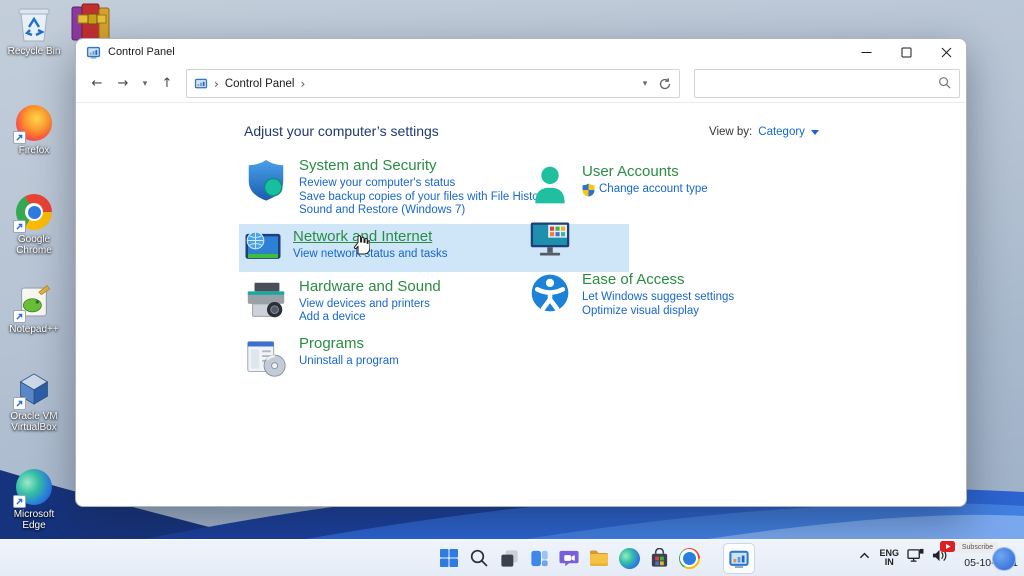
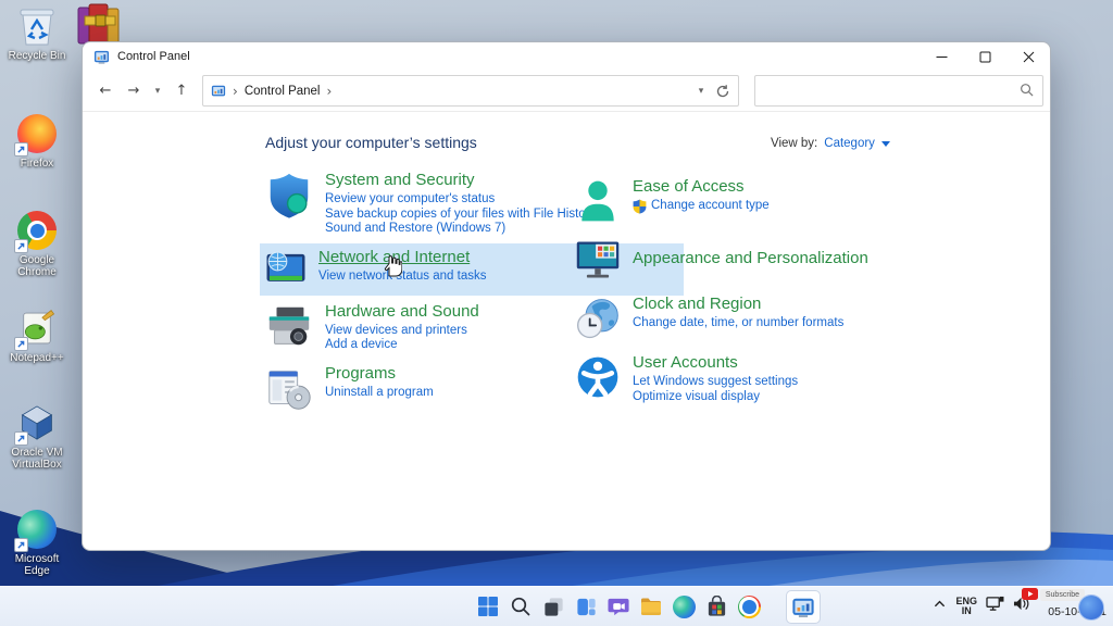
  Recycle Bin
  Firefox
  Google Chrome
  Notepad++
  Oracle VM VirtualBox
  Microsoft Edge
  Control Panel
  ←
  →
  ▾
  ↑
  ›
  Control Panel
  ›
  ▾
  Adjust your computer’s settings
  View by:
  Category
  System and Security
  Review your computer's status
  Save backup copies of your files with File Histo
  Sound and Restore (Windows 7)
  Network and Internet
  View networtatus and tasks
  Hardware and Sound
  View devices and printers
  Add a device
  Programs
  Uninstall a program
- User Accounts
+ Ease of Access
  Change account type
+ Appearance and Personalization
+ Clock and Region
+ Change date, time, or number formats
- Ease of Access
+ User Accounts
  Let Windows suggest settings
  Optimize visual display
  ENG
  IN
